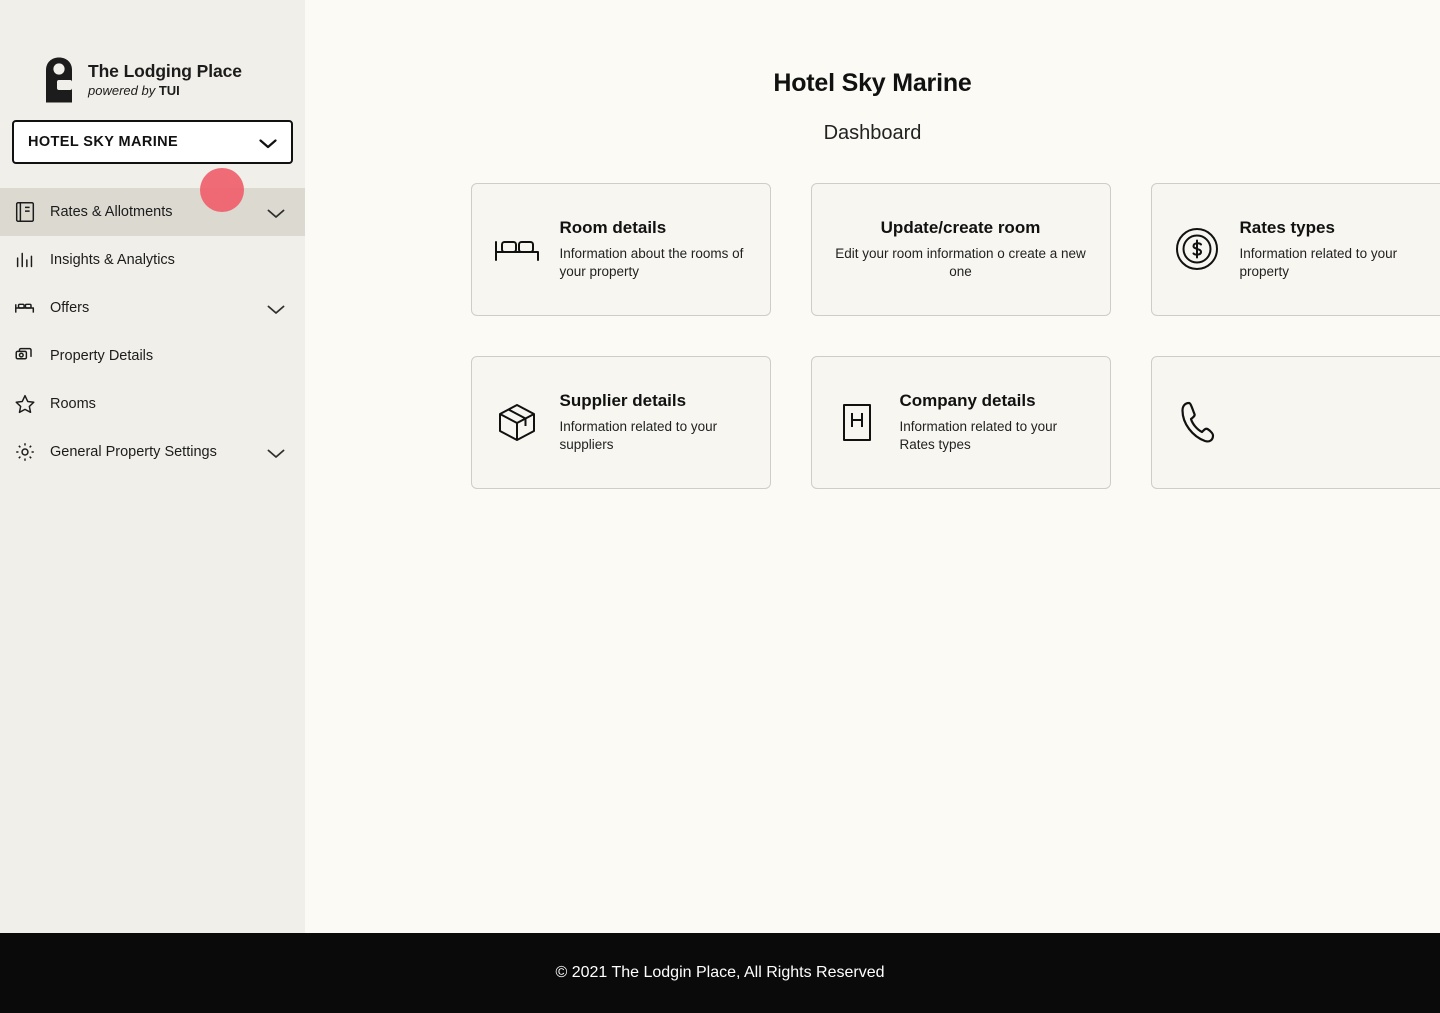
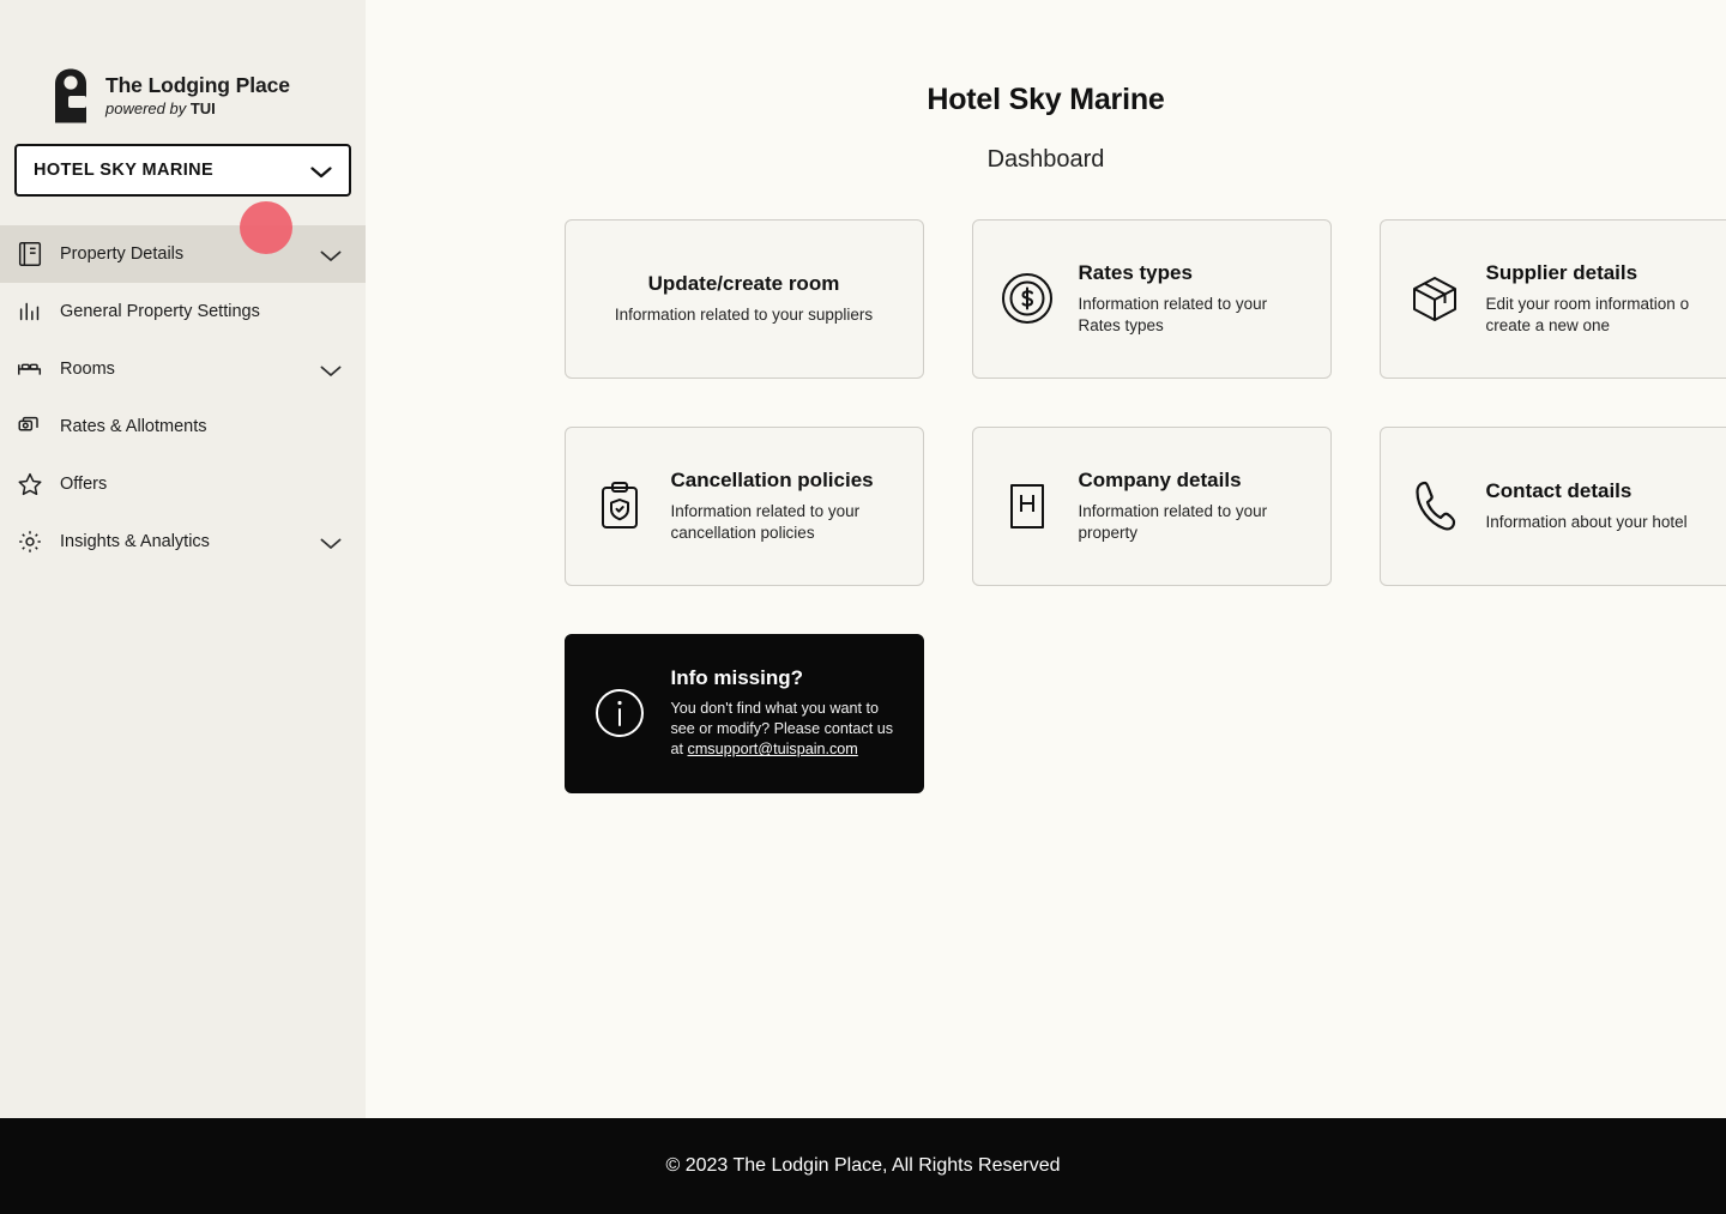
  The Lodging Place
  powered by TUI
  HOTEL SKY MARINE
- Rates & Allotments
+ Property Details
- Insights & Analytics
+ General Property Settings
- Offers
+ Rooms
- Property Details
+ Rates & Allotments
- Rooms
+ Offers
- General Property Settings
+ Insights & Analytics
  Hotel Sky Marine
  Dashboard
- Room details
- Information about the rooms of your property
  Update/create room
- Edit your room information o create a new one
+ Information related to your suppliers
  Rates types
- Information related to your property
+ Information related to your Rates types
  Supplier details
- Information related to your suppliers
+ Edit your room information o create a new one
+ Cancellation policies
+ Information related to your cancellation policies
  Company details
- Information related to your Rates types
+ Information related to your property
+ Contact details
+ Information about your hotel
+ Info missing?
+ You don't find what you want to see or modify? Please contact us at cmsupport@tuispain.com
- © 2021 The Lodgin Place, All Rights Reserved
+ © 2023 The Lodgin Place, All Rights Reserved
